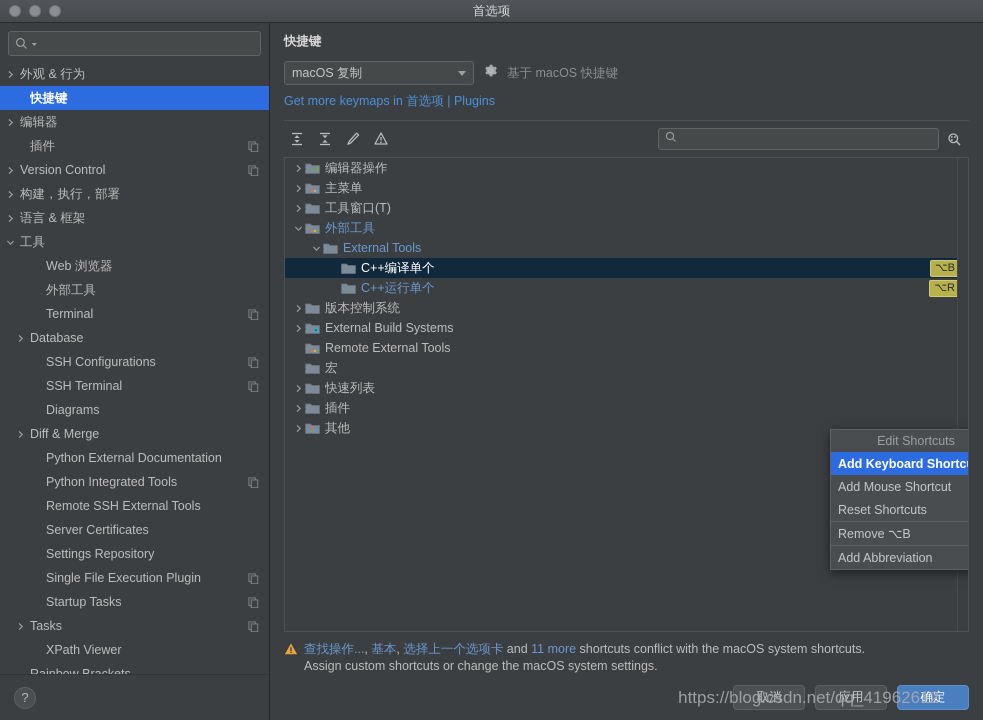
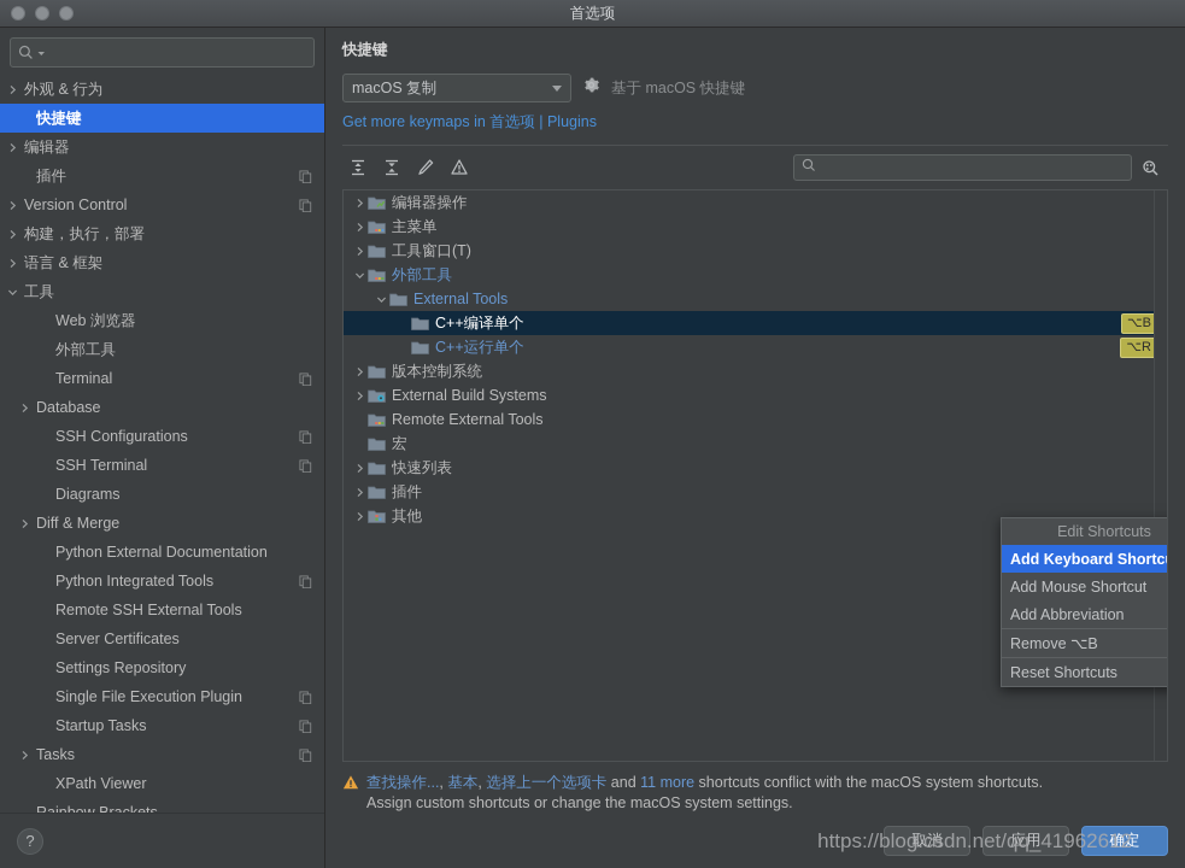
  首选项
  外观 & 行为
  快捷键
  编辑器
  插件
  Version Control
  构建，执行，部署
  语言 & 框架
  工具
  Web 浏览器
  外部工具
  Terminal
  Database
  SSH Configurations
  SSH Terminal
  Diagrams
  Diff & Merge
  Python External Documentation
  Python Integrated Tools
  Remote SSH External Tools
  Server Certificates
  Settings Repository
  Single File Execution Plugin
  Startup Tasks
  Tasks
  XPath Viewer
  ?
  快捷键
  macOS 复制
  基于 macOS 快捷键
  Get more keymaps in 首选项 | Plugins
  编辑器操作
  主菜单
  工具窗口(T)
  外部工具
  External Tools
  C++编译单个
  ⌥B
  C++运行单个
  ⌥R
  版本控制系统
  External Build Systems
  Remote External Tools
  宏
  快速列表
  插件
  其他
  Edit Shortcuts
  Add Keyboard Shortc
  Add Mouse Shortcut
- Reset Shortcuts
+ Add Abbreviation
  Remove ⌥B
- Add Abbreviation
+ Reset Shortcuts
  查找操作..., 基本, 选择上一个选项卡 and 11 more shortcuts conflict with the macOS system shortcuts.
  Assign custom shortcuts or change the macOS system settings.
  取消
  应用
  确定
  https://blog.csdn.net/qq_41962612
